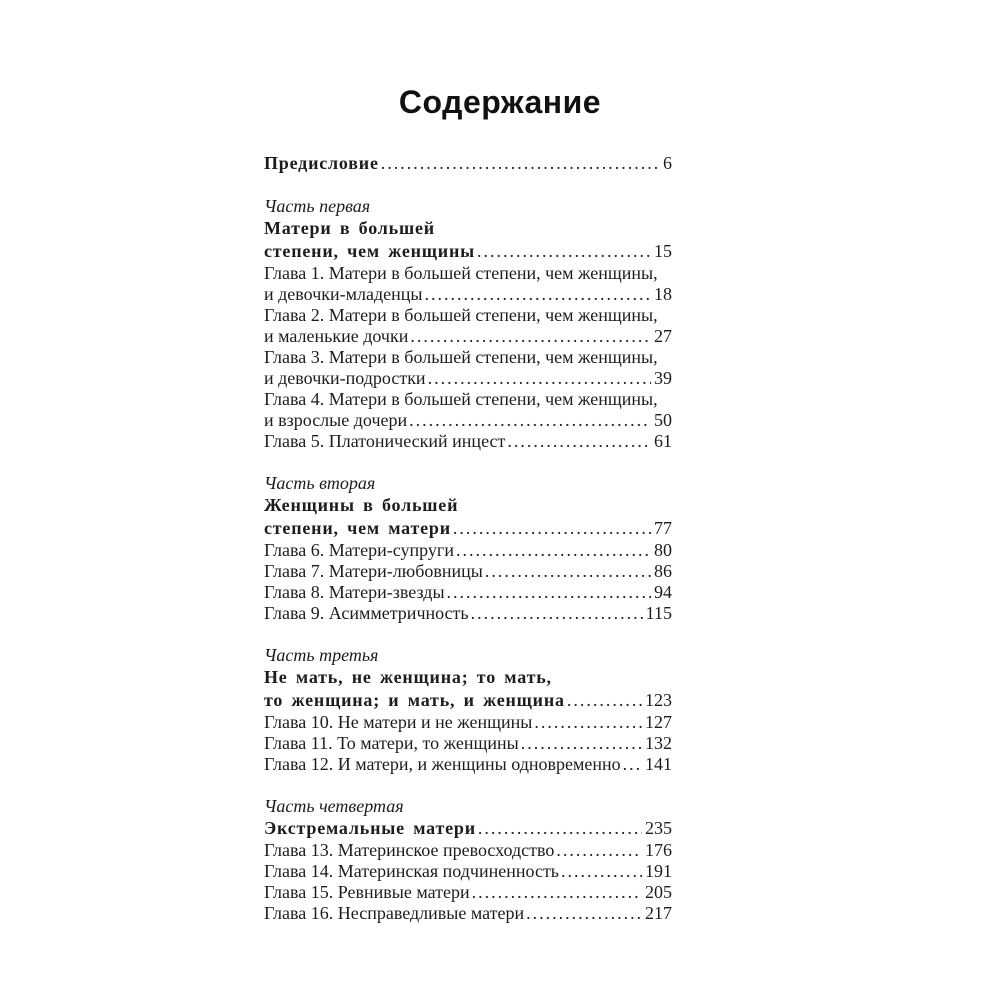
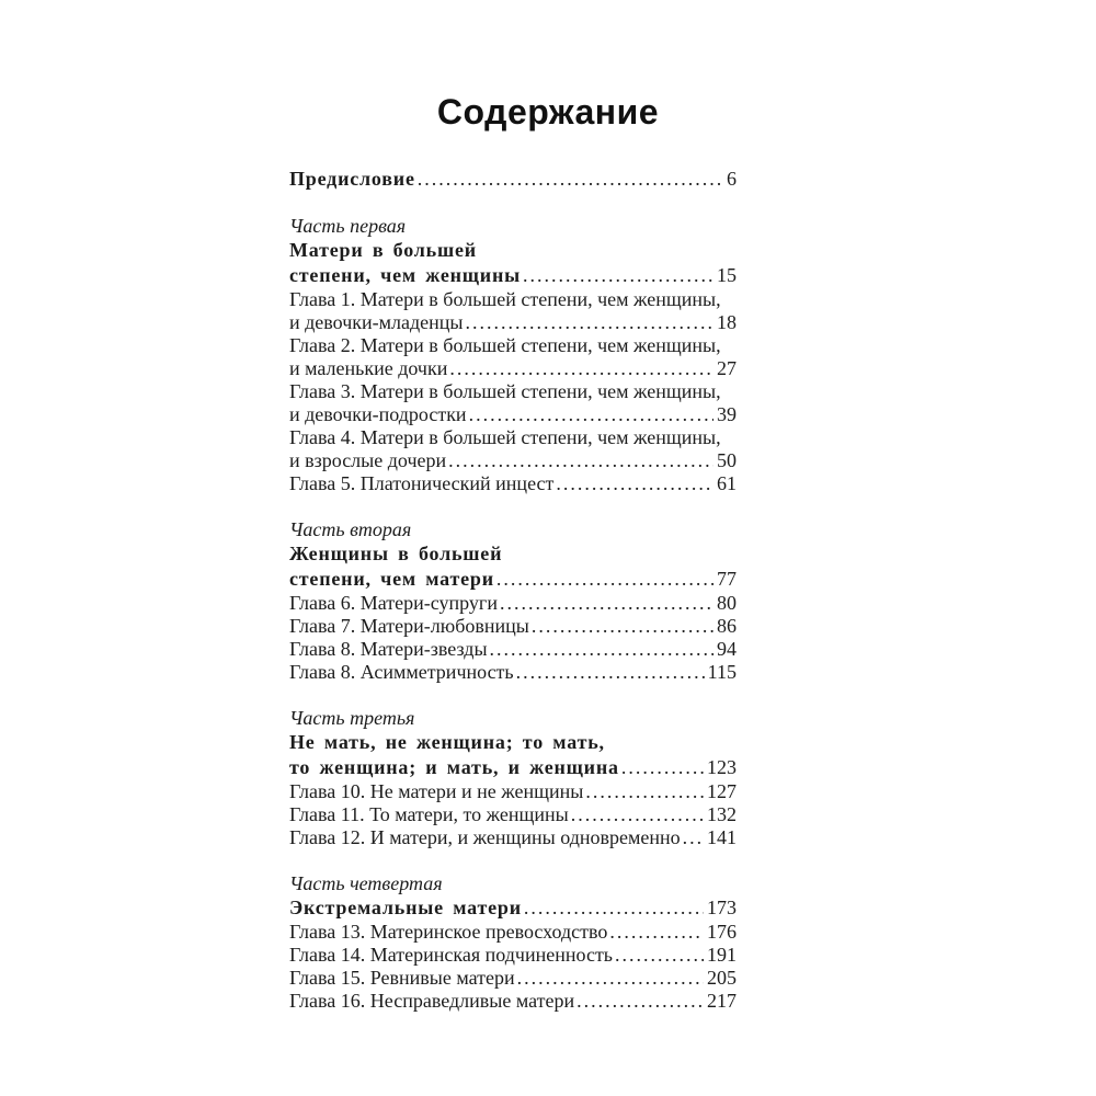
  Содержание
  Предисловие
  6
  Часть первая
  Матери в большей
  степени, чем женщины
  15
  Глава 1. Матери в большей степени, чем женщины,
  и девочки-младенцы
  18
  Глава 2. Матери в большей степени, чем женщины,
  и маленькие дочки
  27
  Глава 3. Матери в большей степени, чем женщины,
  и девочки-подростки
  39
  Глава 4. Матери в большей степени, чем женщины,
  и взрослые дочери
  50
  Глава 5. Платонический инцест
  61
  Часть вторая
  Женщины в большей
  степени, чем матери
  77
  Глава 6. Матери-супруги
  80
  Глава 7. Матери-любовницы
  86
  Глава 8. Матери-звезды
  94
- Глава 9. Асимметричность
+ Глава 8. Асимметричность
  115
  Часть третья
  Не мать, не женщина; то мать,
  то женщина; и мать, и женщина
  123
  Глава 10. Не матери и не женщины
  127
  Глава 11. То матери, то женщины
  132
  Глава 12. И матери, и женщины одновременно
  141
  Часть четвертая
  Экстремальные матери
- 235
+ 173
  Глава 13. Материнское превосходство
  176
  Глава 14. Материнская подчиненность
  191
  Глава 15. Ревнивые матери
  205
  Глава 16. Несправедливые матери
  217
